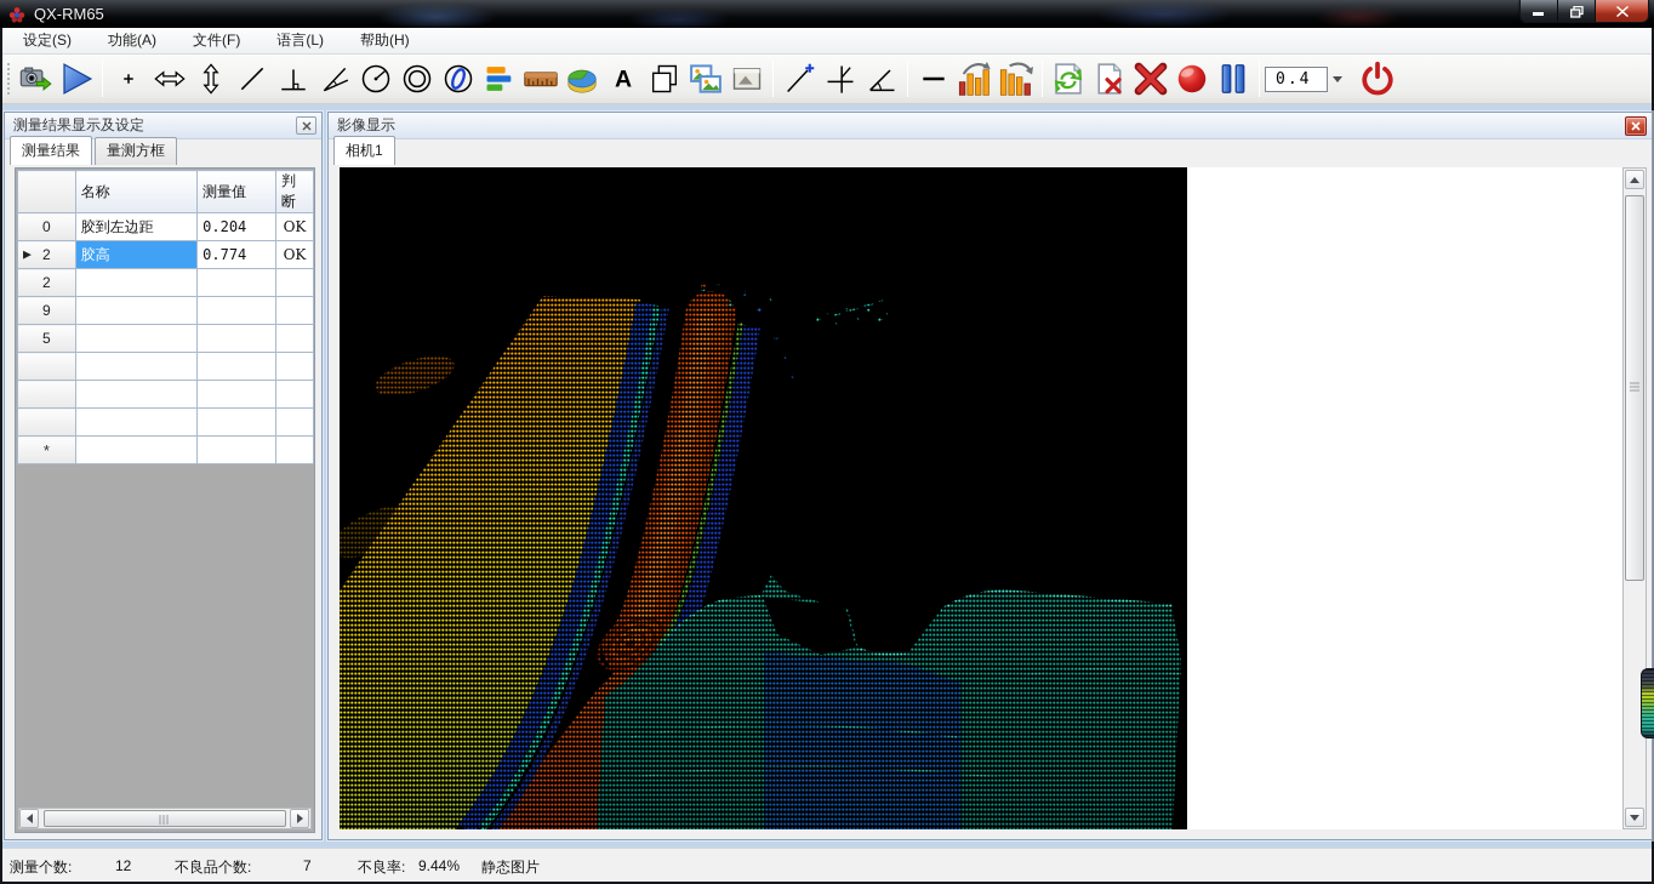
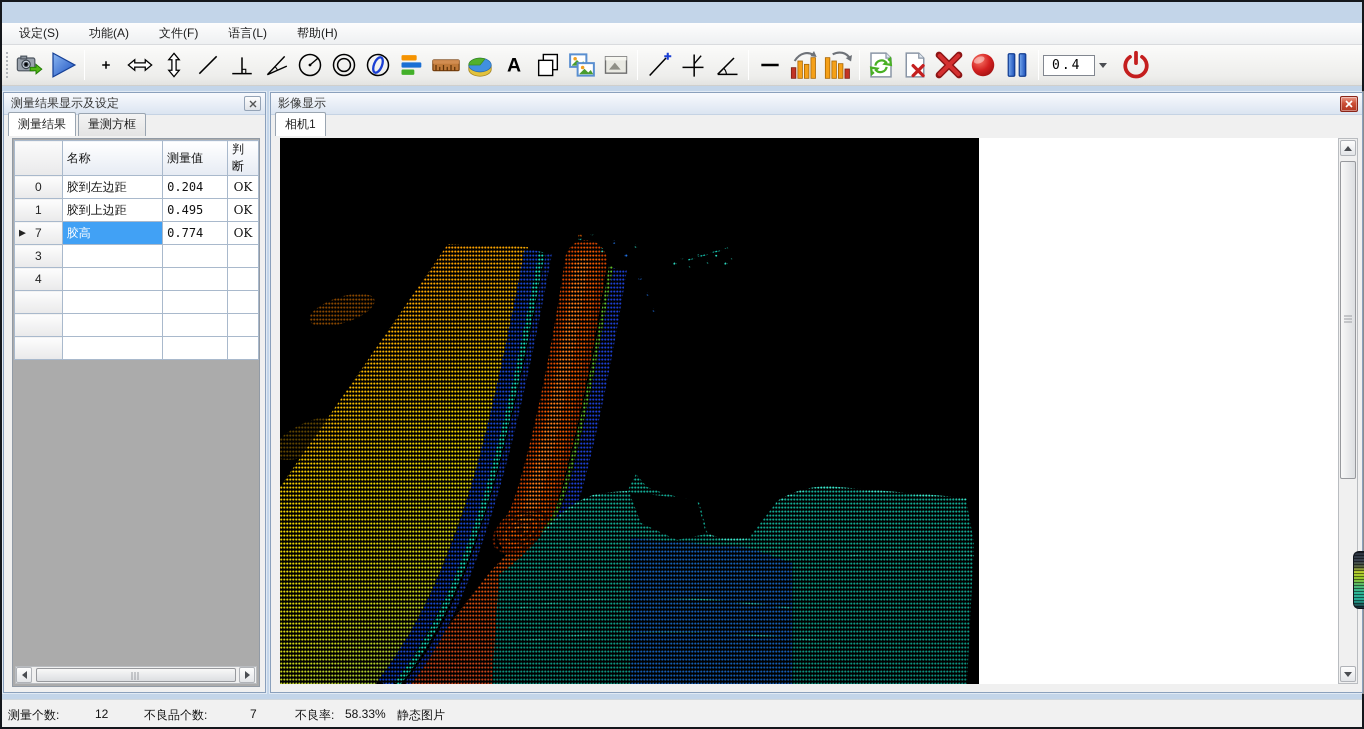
- QX-RM65
  设定(S)
  功能(A)
  文件(F)
  语言(L)
  帮助(H)
  A
  0.4
  测量结果显示及设定
  测量结果
  量测方框
  	名称	测量值	判断
  0	胶到左边距	0.204	OK
+ 1	胶到上边距	0.495	OK
- ▶ 2	胶高	0.774	OK
+ ▶ 7	胶高	0.774	OK
- 2
+ 3
- 9
+ 4
- 5
- *
  影像显示
  相机1
  测量个数:
  12
  不良品个数:
  7
  不良率:
- 9.44%
+ 58.33%
  静态图片
